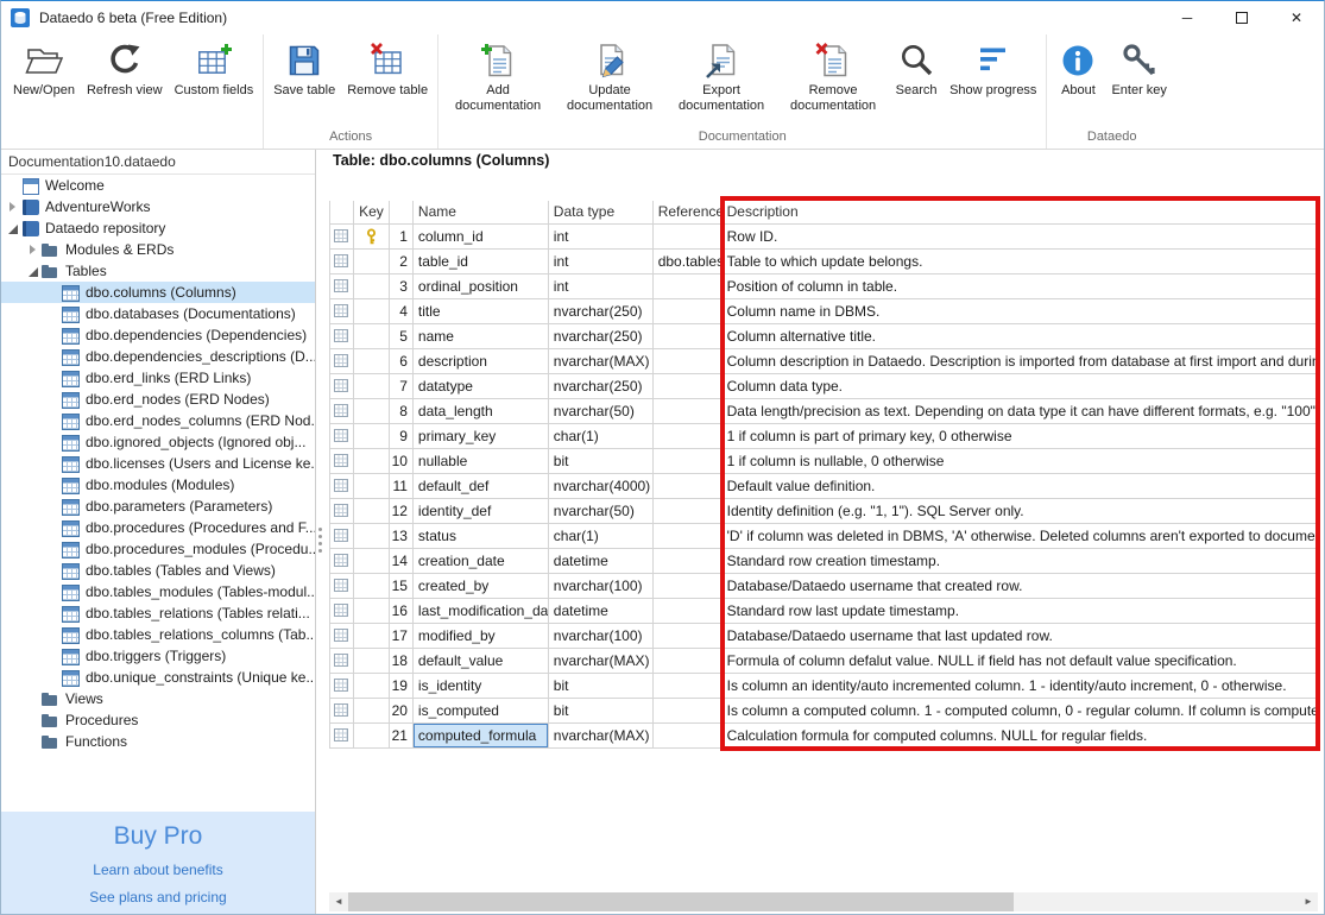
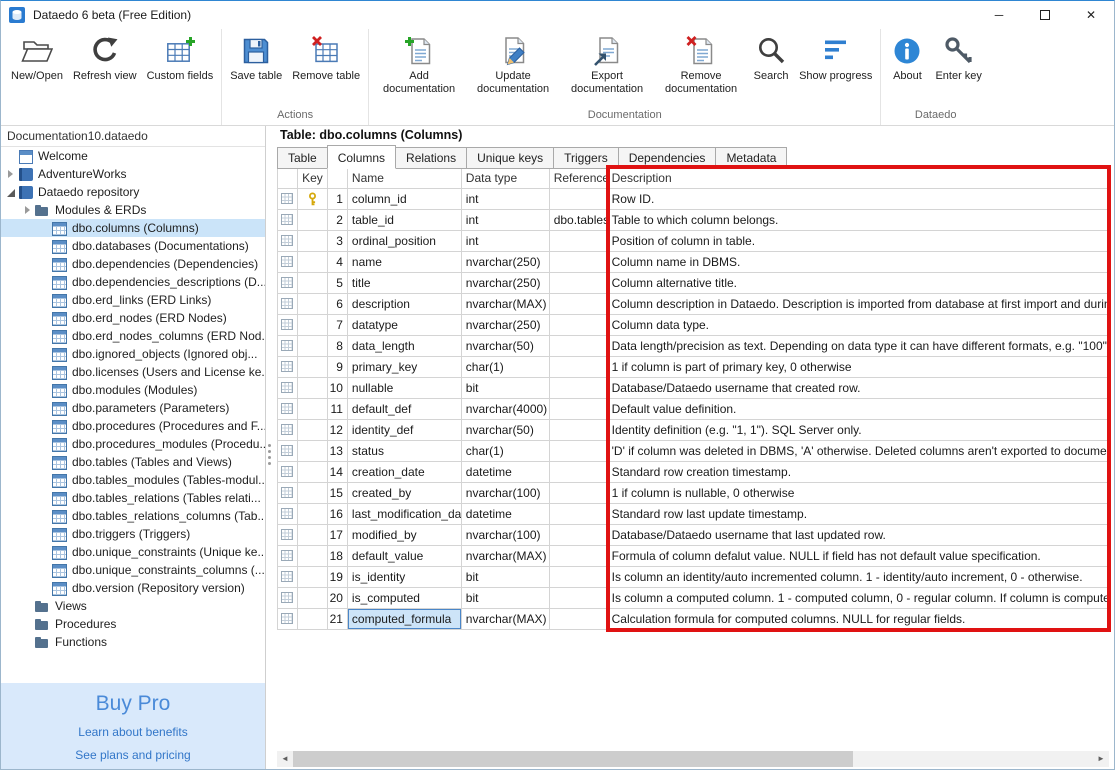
  Dataedo 6 beta (Free Edition)
  ─
  ✕
  New/Open
  Refresh view
  Custom fields
  Save table
  Remove table
  Actions
  Add documentation
  Update documentation
  Export documentation
  Remove documentation
  Search
  Show progress
  Documentation
  About
  Enter key
  Dataedo
  Documentation10.dataedo
  Welcome
  AdventureWorks
  Dataedo repository
  Modules & ERDs
- Tables
  dbo.columns (Columns)
  dbo.databases (Documentations)
  dbo.dependencies (Dependencies)
  dbo.dependencies_descriptions (D..
  dbo.erd_links (ERD Links)
  dbo.erd_nodes (ERD Nodes)
  dbo.erd_nodes_columns (ERD Nod.
  dbo.ignored_objects (Ignored obj...
  dbo.licenses (Users and License ke.
  dbo.modules (Modules)
  dbo.parameters (Parameters)
  dbo.procedures (Procedures and F..
  dbo.procedures_modules (Procedu..
  dbo.tables (Tables and Views)
  dbo.tables_modules (Tables-modul..
  dbo.tables_relations (Tables relati...
  dbo.tables_relations_columns (Tab..
  dbo.triggers (Triggers)
  dbo.unique_constraints (Unique ke..
+ dbo.unique_constraints_columns (...
+ dbo.version (Repository version)
  Views
  Procedures
  Functions
  Buy Pro
  Learn about benefits
  See plans and pricing
  Table: dbo.columns (Columns)
+ Table
+ Columns
+ Relations
+ Unique keys
+ Triggers
+ Dependencies
+ Metadata
  Key
  Name
  Data type
  Reference
  Description
  1
  column_id
  int
  Row ID.
  2
  table_id
  int
  dbo.tables
- Table to which update belongs.
+ Table to which column belongs.
  3
  ordinal_position
  int
  Position of column in table.
  4
- title
+ name
  nvarchar(250)
  Column name in DBMS.
  5
- name
+ title
  nvarchar(250)
  Column alternative title.
  6
  description
  nvarchar(MAX)
  Column description in Dataedo. Description is imported from database at first import and durin
  7
  datatype
  nvarchar(250)
  Column data type.
  8
  data_length
  nvarchar(50)
  Data length/precision as text. Depending on data type it can have different formats, e.g. "100",
  9
  primary_key
  char(1)
  1 if column is part of primary key, 0 otherwise
  10
  nullable
  bit
- 1 if column is nullable, 0 otherwise
+ Database/Dataedo username that created row.
  11
  default_def
  nvarchar(4000)
  Default value definition.
  12
  identity_def
  nvarchar(50)
  Identity definition (e.g. "1, 1"). SQL Server only.
  13
  status
  char(1)
  'D' if column was deleted in DBMS, 'A' otherwise. Deleted columns aren't exported to docume
  14
  creation_date
  datetime
  Standard row creation timestamp.
  15
  created_by
  nvarchar(100)
- Database/Dataedo username that created row.
+ 1 if column is nullable, 0 otherwise
  16
  last_modification_da
  datetime
  Standard row last update timestamp.
  17
  modified_by
  nvarchar(100)
  Database/Dataedo username that last updated row.
  18
  default_value
  nvarchar(MAX)
  Formula of column defalut value. NULL if field has not default value specification.
  19
  is_identity
  bit
  Is column an identity/auto incremented column. 1 - identity/auto increment, 0 - otherwise.
  20
  is_computed
  bit
  Is column a computed column. 1 - computed column, 0 - regular column. If column is compute
  21
  computed_formula
  nvarchar(MAX)
  Calculation formula for computed columns. NULL for regular fields.
  ◄
  ►
